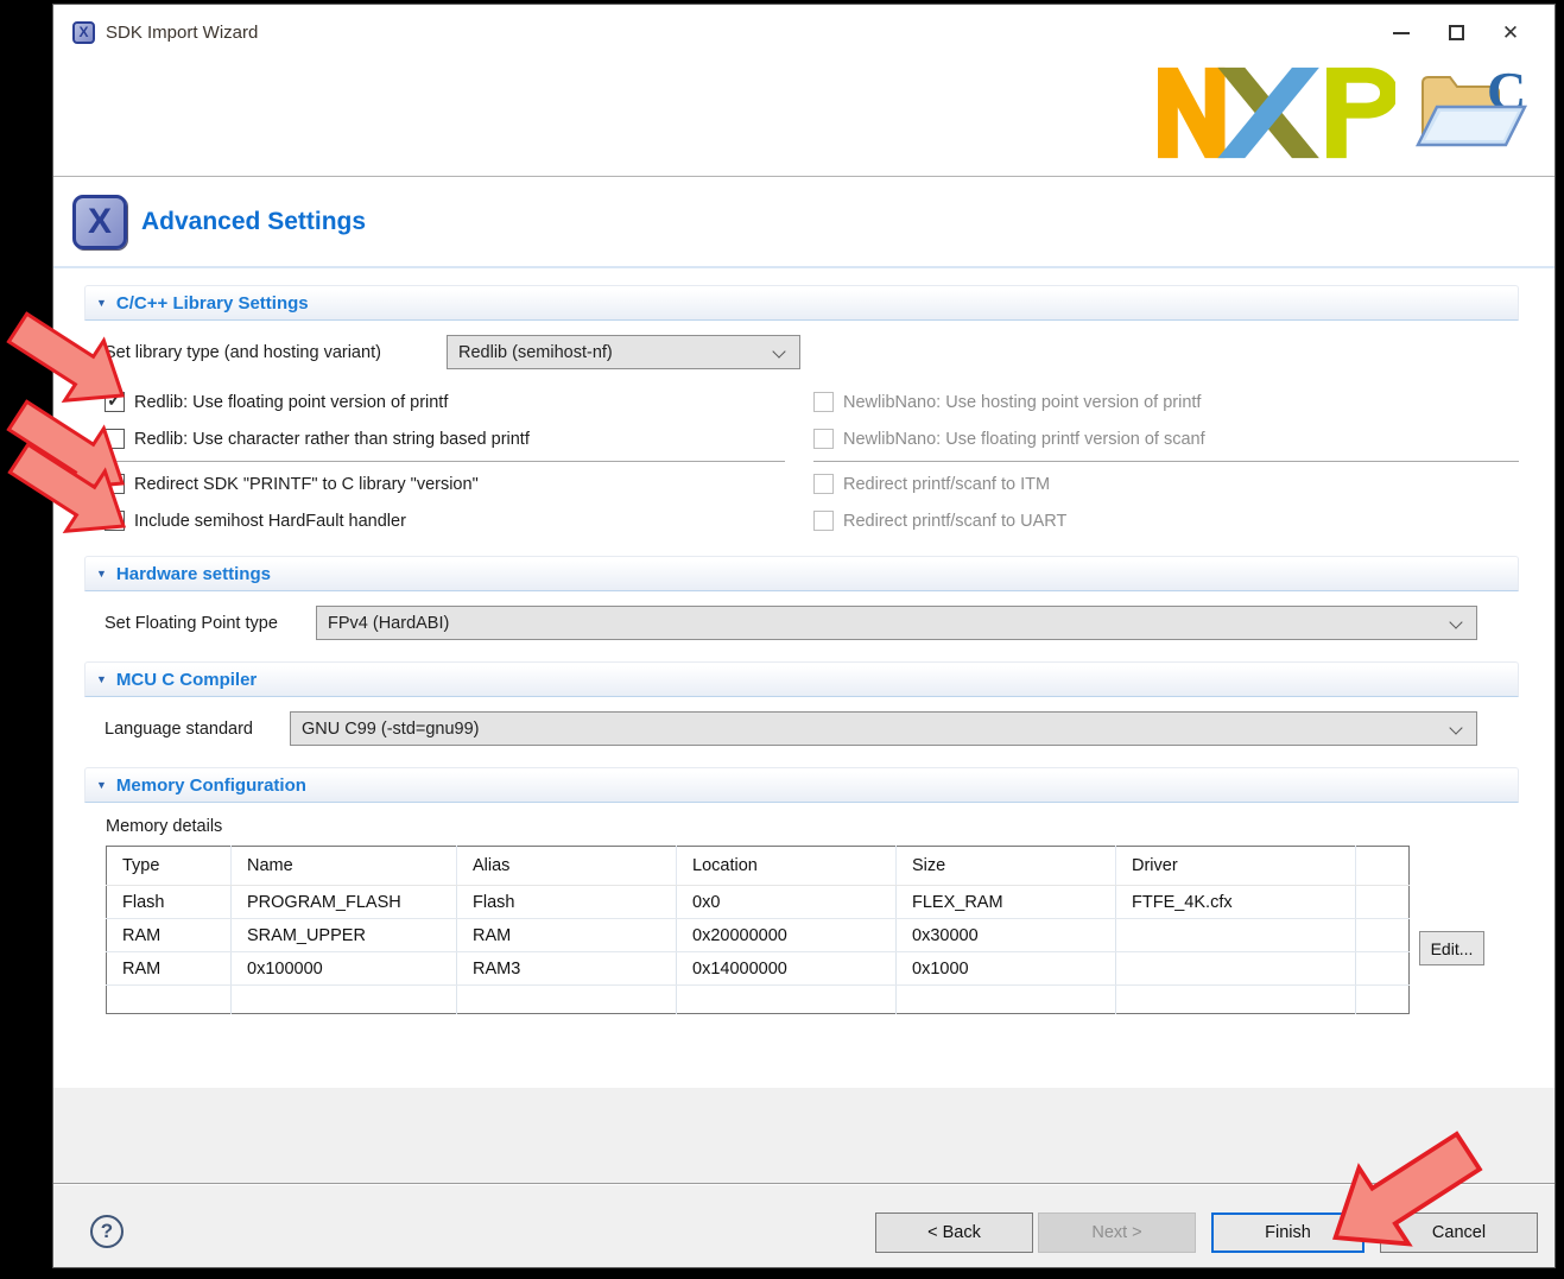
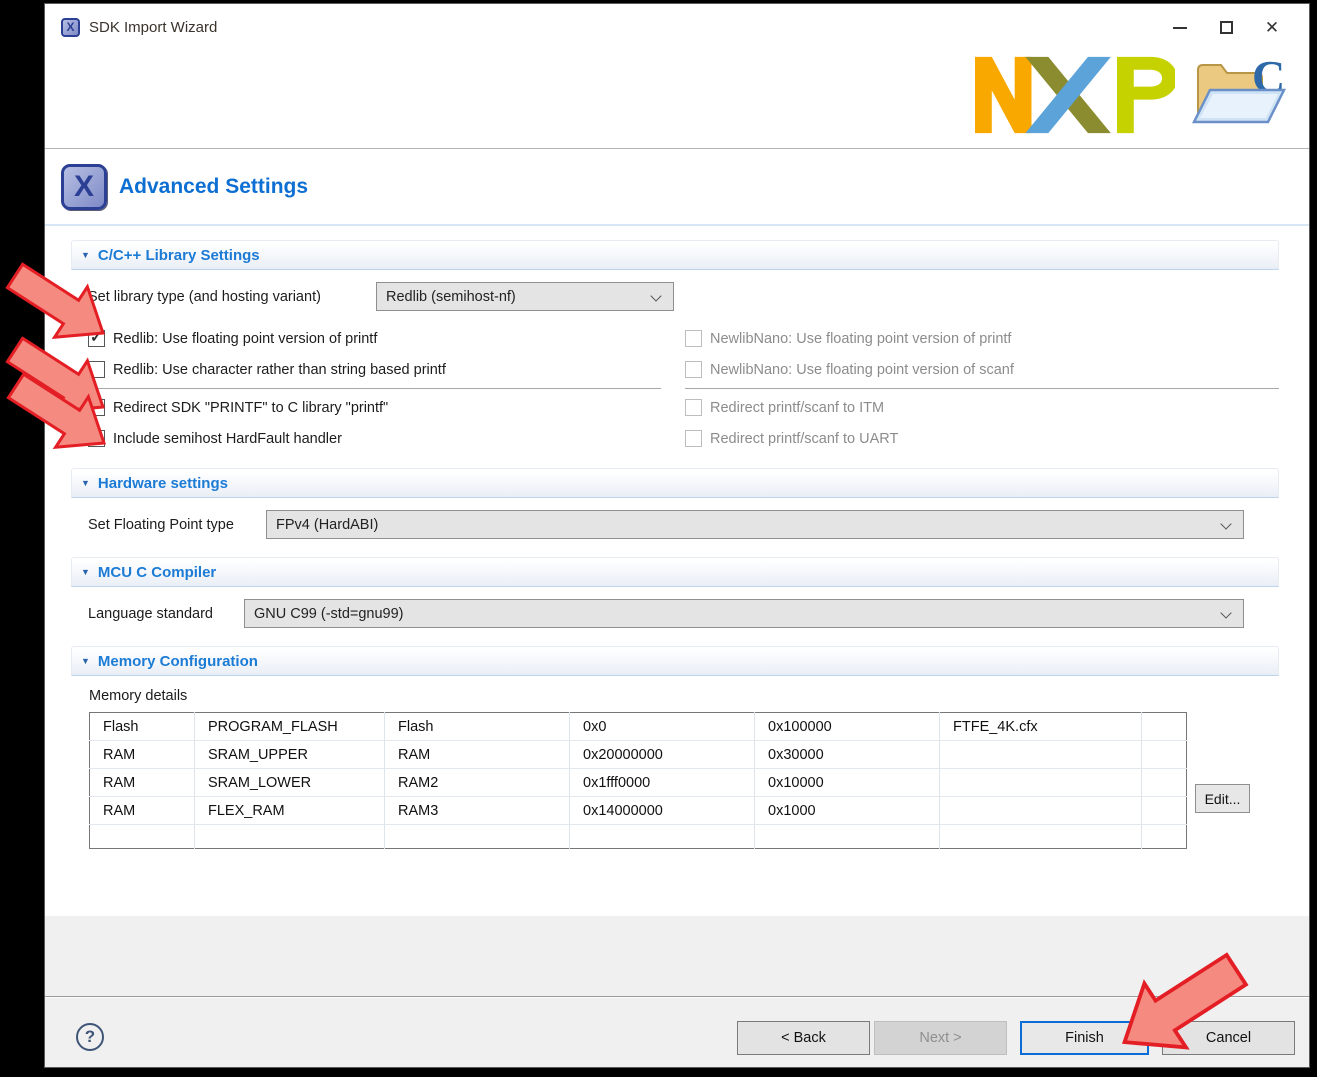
  X
  SDK Import Wizard
  ✕
  C
  X
  Advanced Settings
  ▼
  C/C++ Library Settings
  Set library type (and hosting variant)
  Redlib (semihost-nf)
  Redlib: Use floating point version of printf
  Redlib: Use character rather than string based printf
- Redirect SDK "PRINTF" to C library "version"
+ Redirect SDK "PRINTF" to C library "printf"
  Include semihost HardFault handler
- NewlibNano: Use hosting point version of printf
+ NewlibNano: Use floating point version of printf
- NewlibNano: Use floating printf version of scanf
+ NewlibNano: Use floating point version of scanf
  Redirect printf/scanf to ITM
  Redirect printf/scanf to UART
  ▼
  Hardware settings
  Set Floating Point type
  FPv4 (HardABI)
  ▼
  MCU C Compiler
  Language standard
  GNU C99 (-std=gnu99)
  ▼
  Memory Configuration
  Memory details
- Type	Name	Alias	Location	Size	Driver
- Flash	PROGRAM_FLASH	Flash	0x0	FLEX_RAM	FTFE_4K.cfx
+ Flash	PROGRAM_FLASH	Flash	0x0	0x100000	FTFE_4K.cfx
  RAM	SRAM_UPPER	RAM	0x20000000	0x30000
+ RAM	SRAM_LOWER	RAM2	0x1fff0000	0x10000
- RAM	0x100000	RAM3	0x14000000	0x1000
+ RAM	FLEX_RAM	RAM3	0x14000000	0x1000
  Edit...
  ?
  < Back
  Next >
  Finish
  Cancel
